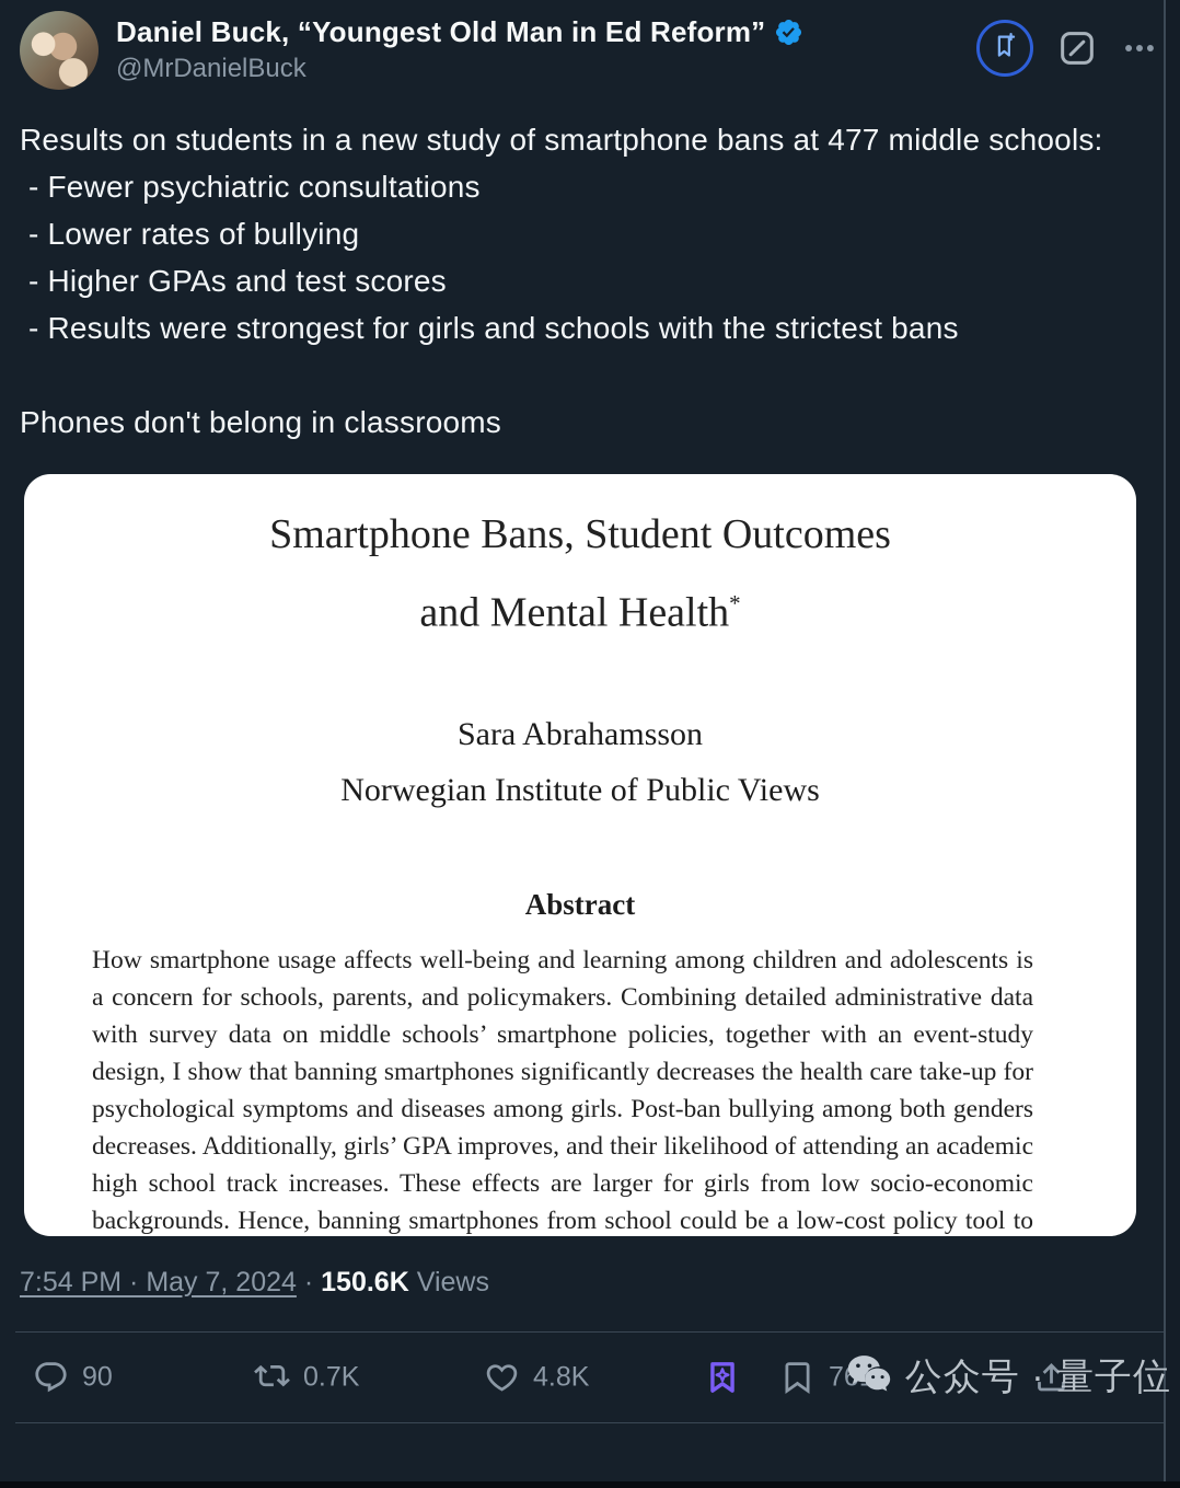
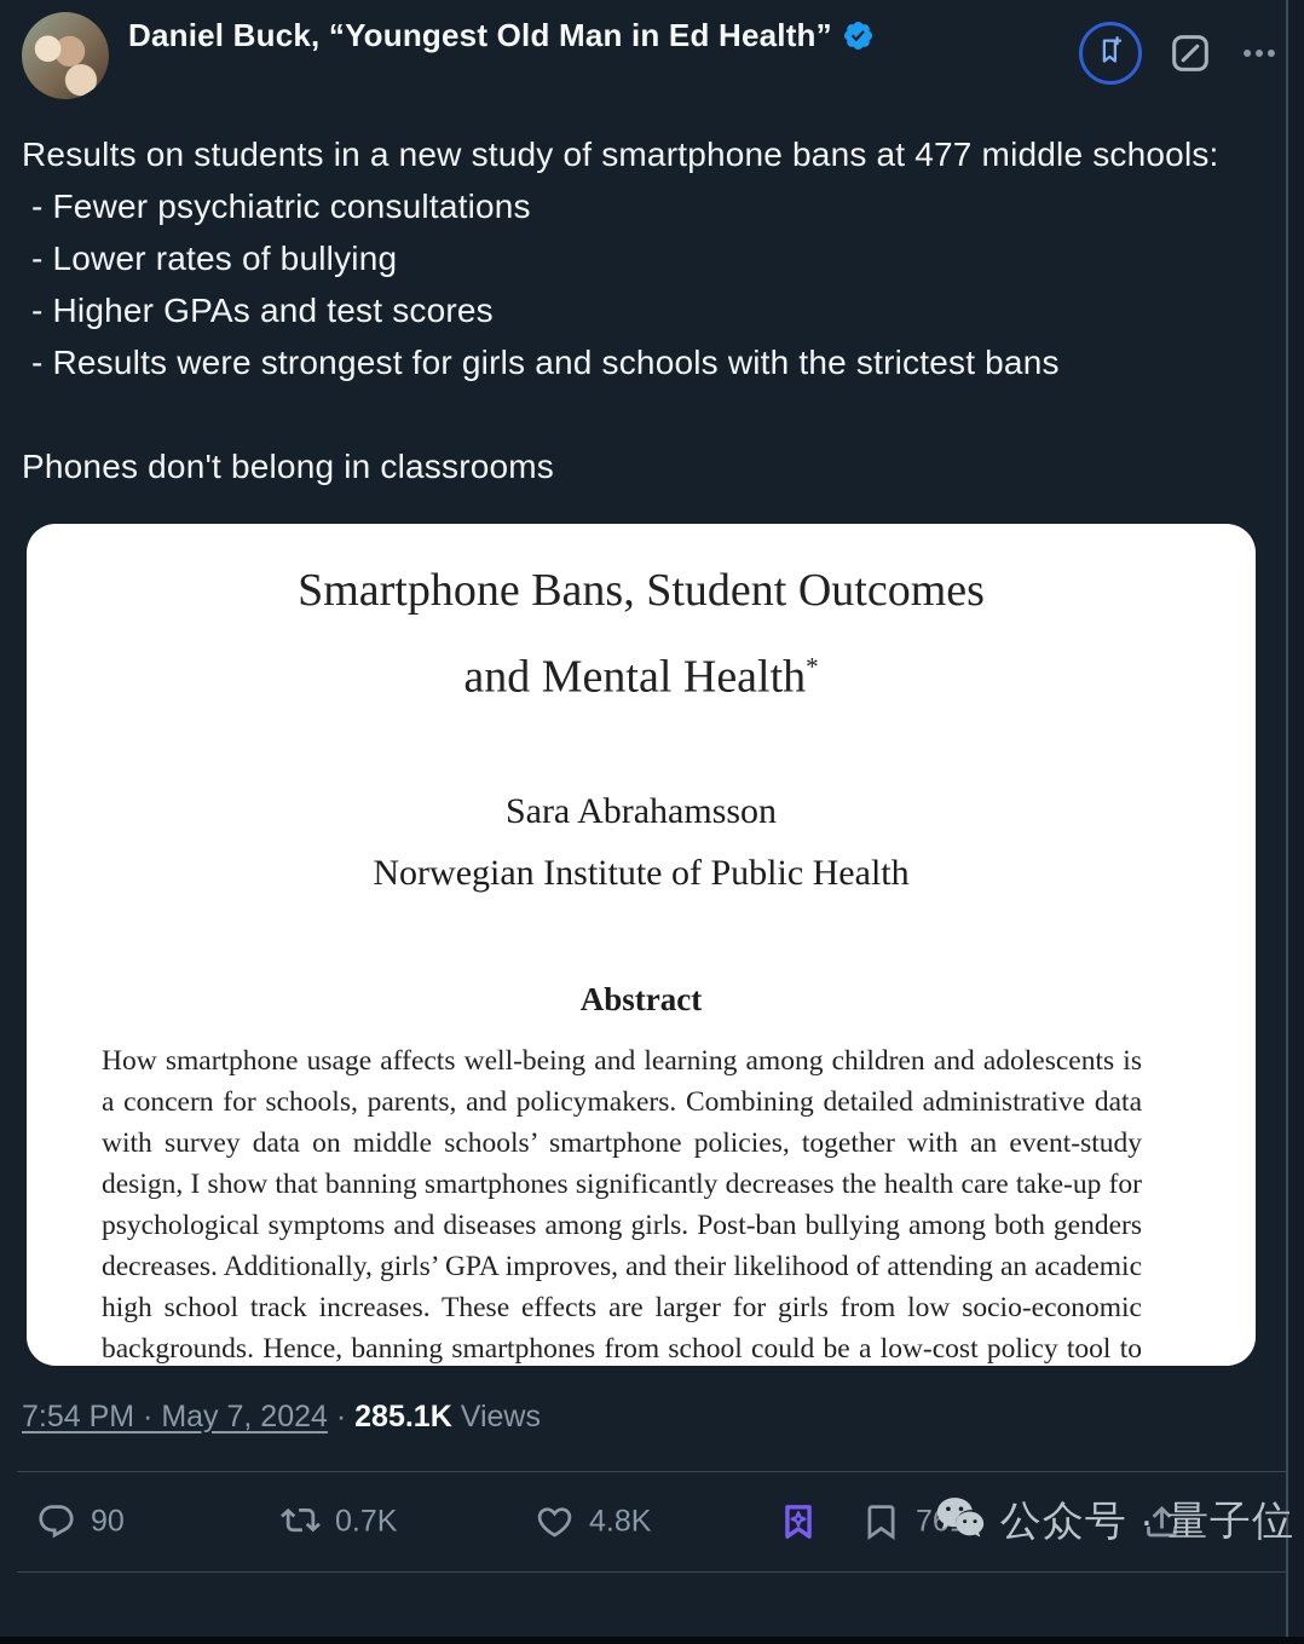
- Daniel Buck, “Youngest Old Man in Ed Reform”
+ Daniel Buck, “Youngest Old Man in Ed Health”
- @MrDanielBuck
  Results on students in a new study of smartphone bans at 477 middle schools:
  - Fewer psychiatric consultations
  - Lower rates of bullying
  - Higher GPAs and test scores
  - Results were strongest for girls and schools with the strictest bans
  Phones don't belong in classrooms
  Smartphone Bans, Student Outcomes
  and Mental Health*
  Sara Abrahamsson
- Norwegian Institute of Public Views
+ Norwegian Institute of Public Health
  Abstract
  How smartphone usage affects well-being and learning among children and adolescents is a concern for schools, parents, and policymakers. Combining detailed administrative data with survey data on middle schools’ smartphone policies, together with an event-study design, I show that banning smartphones significantly decreases the health care take-up for psychological symptoms and diseases among girls. Post-ban bullying among both genders decreases. Additionally, girls’ GPA improves, and their likelihood of attending an academic high school track increases. These effects are larger for girls from low socio-economic backgrounds. Hence, banning smartphones from school could be a low-cost policy tool to
- 7:54 PM · May 7, 2024 · 150.6K Views
+ 7:54 PM · May 7, 2024 · 285.1K Views
  90
  0.7K
  4.8K
  公众号 · 量子位
